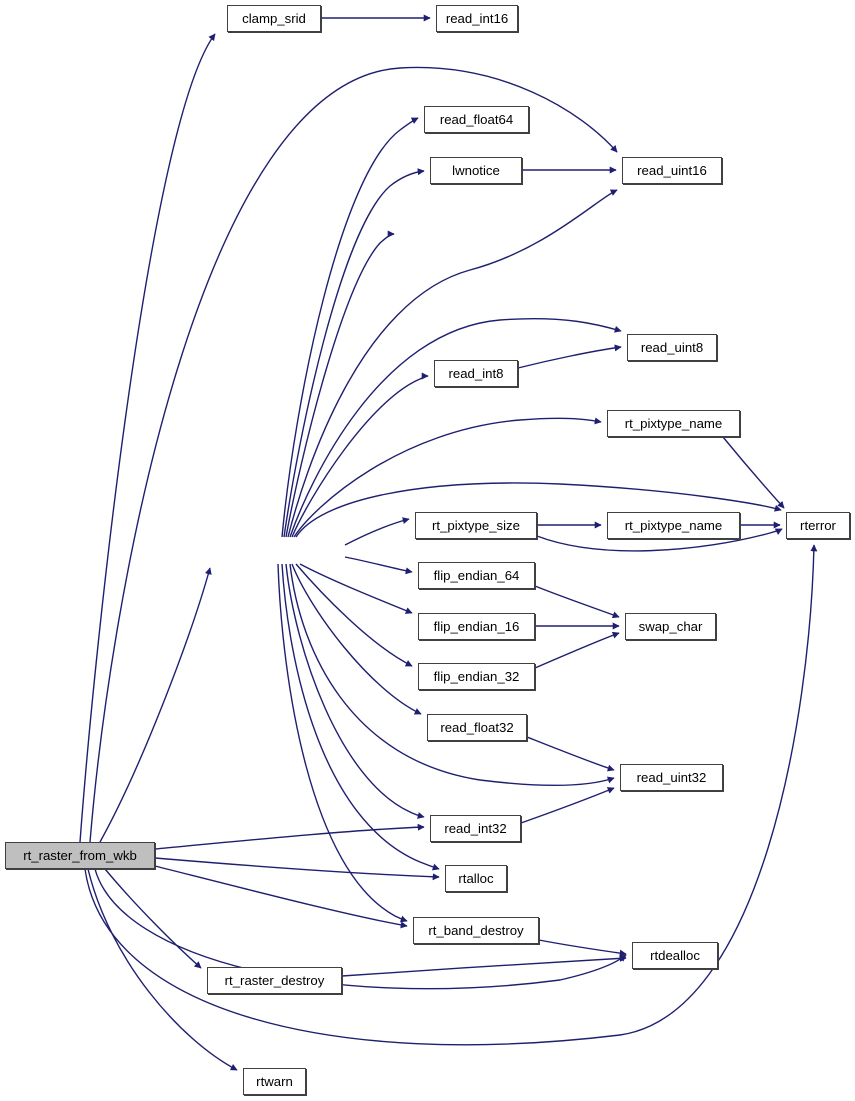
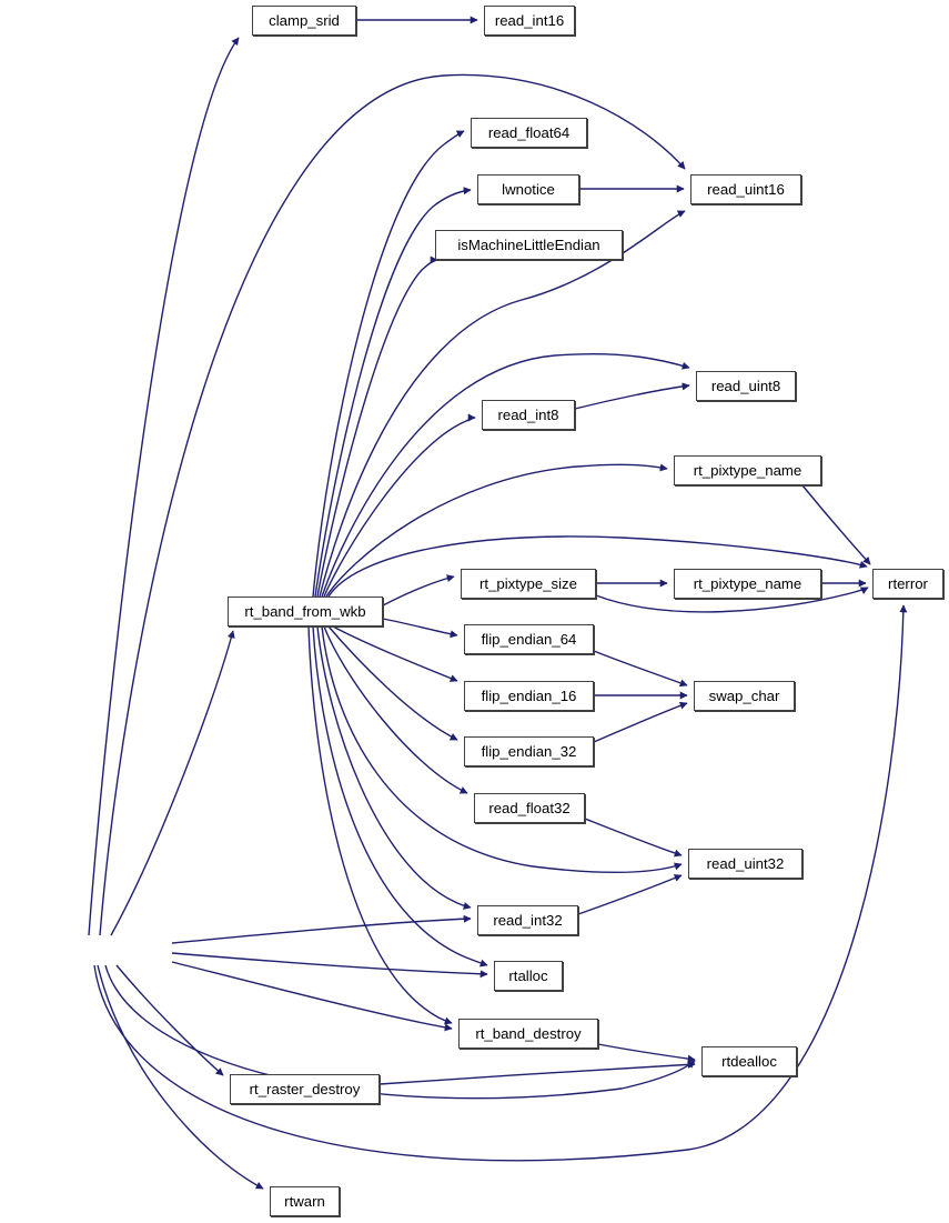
  clamp_srid
  read_int16
  read_float64
  lwnotice
  read_uint16
+ isMachineLittleEndian
  read_uint8
  read_int8
  rt_pixtype_name
+ rt_band_from_wkb
  rt_pixtype_size
  rt_pixtype_name
  rterror
  flip_endian_64
  flip_endian_16
  swap_char
  flip_endian_32
  read_float32
  read_uint32
  read_int32
- rt_raster_from_wkb
  rtalloc
  rt_band_destroy
  rtdealloc
  rt_raster_destroy
  rtwarn
